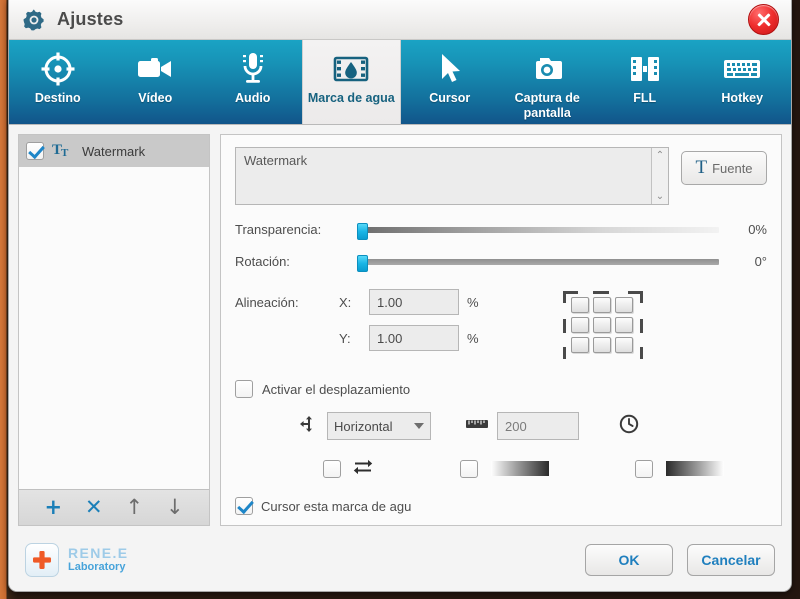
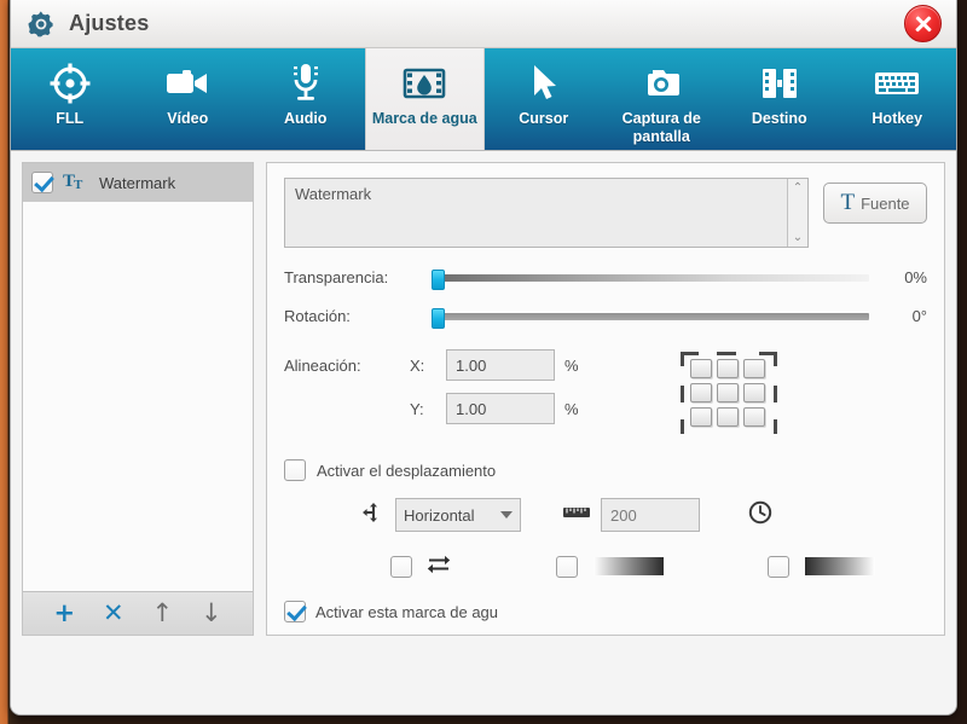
  Ajustes
- Destino
+ FLL
  Vídeo
  Audio
  Marca de agua
  Cursor
  Captura de pantalla
- FLL
+ Destino
  Hotkey
  T
  T
  Watermark
  +
  ✕
  ↑
  ↓
  Watermark
  ⌃
  ⌄
  T
  Fuente
  Transparencia:
  0%
  Rotación:
  0°
  Alineación:
  X:
  1.00
  %
  Y:
  1.00
  %
  Activar el desplazamiento
  Horizontal
  200
- Cursor esta marca de agu
+ Activar esta marca de agu
- RENE.E
- Laboratory
- OK
- Cancelar
